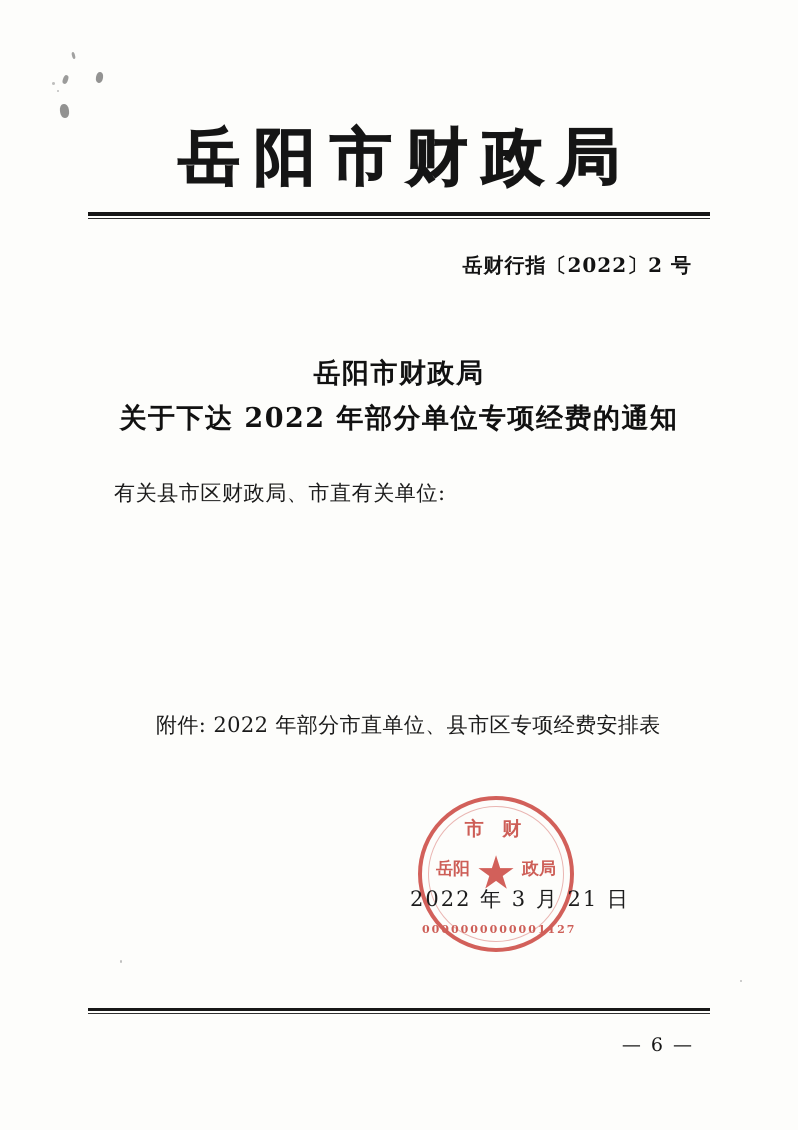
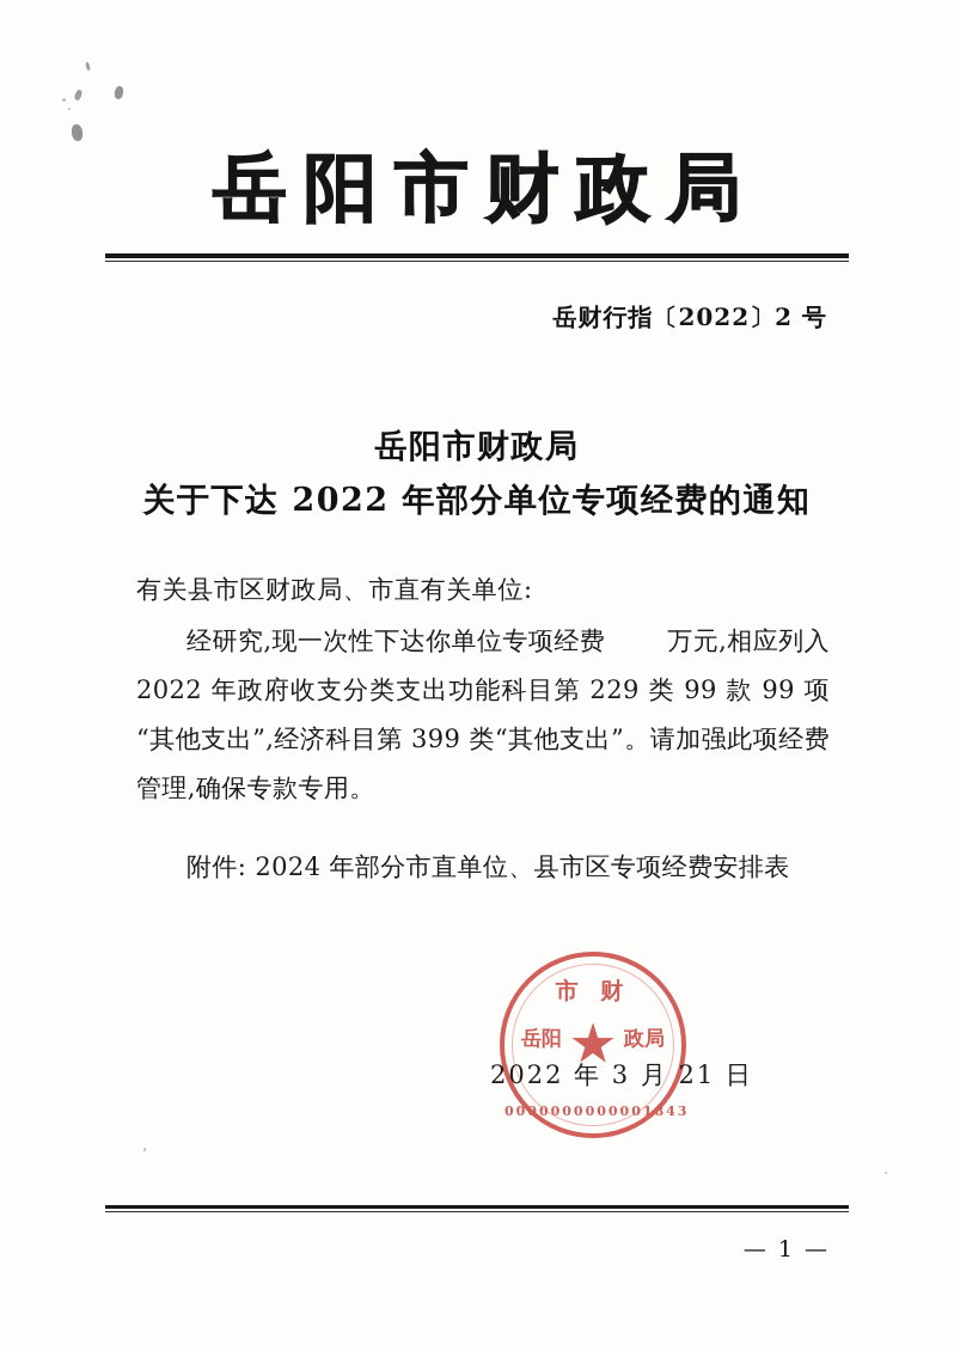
  岳阳市财政局
  岳财行指〔2022〕2 号
  岳阳市财政局
  关于下达 2022 年部分单位专项经费的通知
  有关县市区财政局、市直有关单位:
+ 经研究,现一次性下达你单位专项经费 万元,相应列入 2022 年政府收支分类支出功能科目第 229 类 99 款 99 项“其他支出”,经济科目第 399 类“其他支出”。请加强此项经费管理,确保专款专用。
- 附件: 2022 年部分市直单位、县市区专项经费安排表
+ 附件: 2024 年部分市直单位、县市区专项经费安排表
  市 财
  岳阳
  政局
  ★
- 0000000000001127
+ 0000000000001843
  2022 年 3 月 21 日
- — 6 —
+ — 1 —
